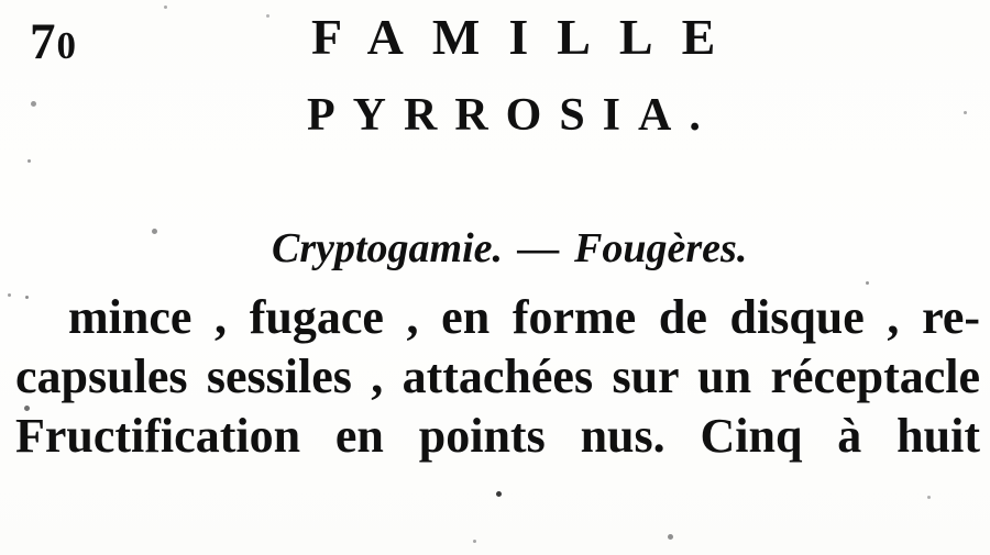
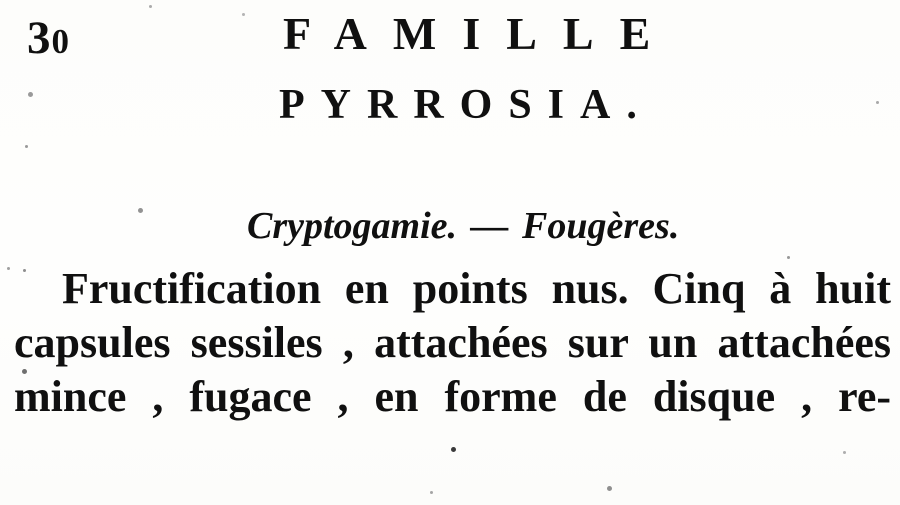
- 70
+ 30
  FAMILLE
  PYRROSIA.
  Cryptogamie. — Fougères.
- mince , fugace , en forme de disque , re-
+ Fructification en points nus. Cinq à huit
- capsules sessiles , attachées sur un réceptacle
+ capsules sessiles , attachées sur un attachées
- Fructification en points nus. Cinq à huit
+ mince , fugace , en forme de disque , re-
